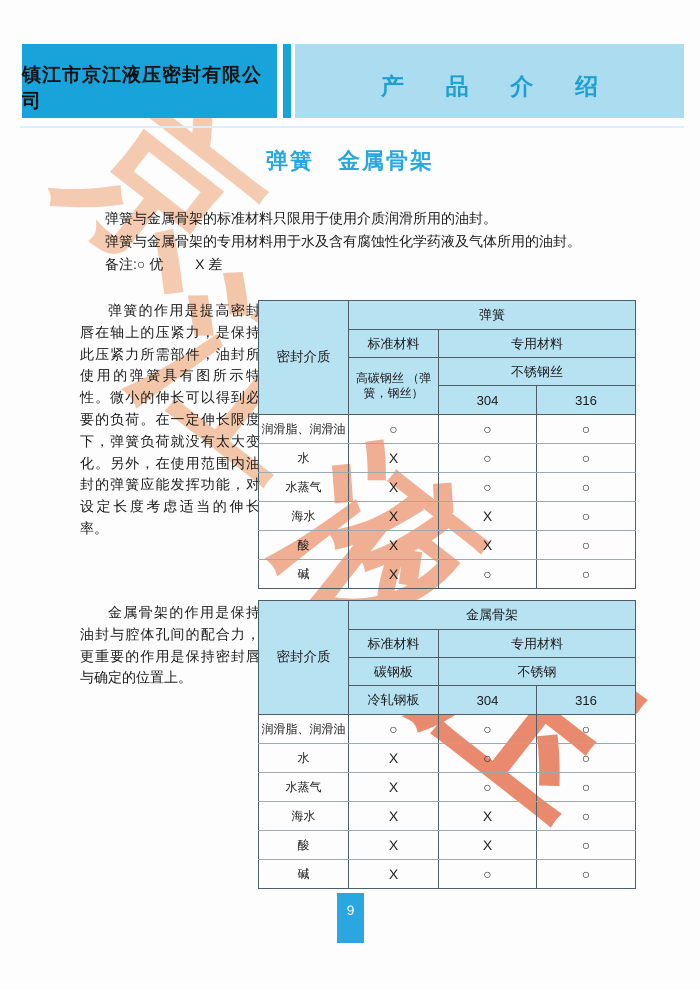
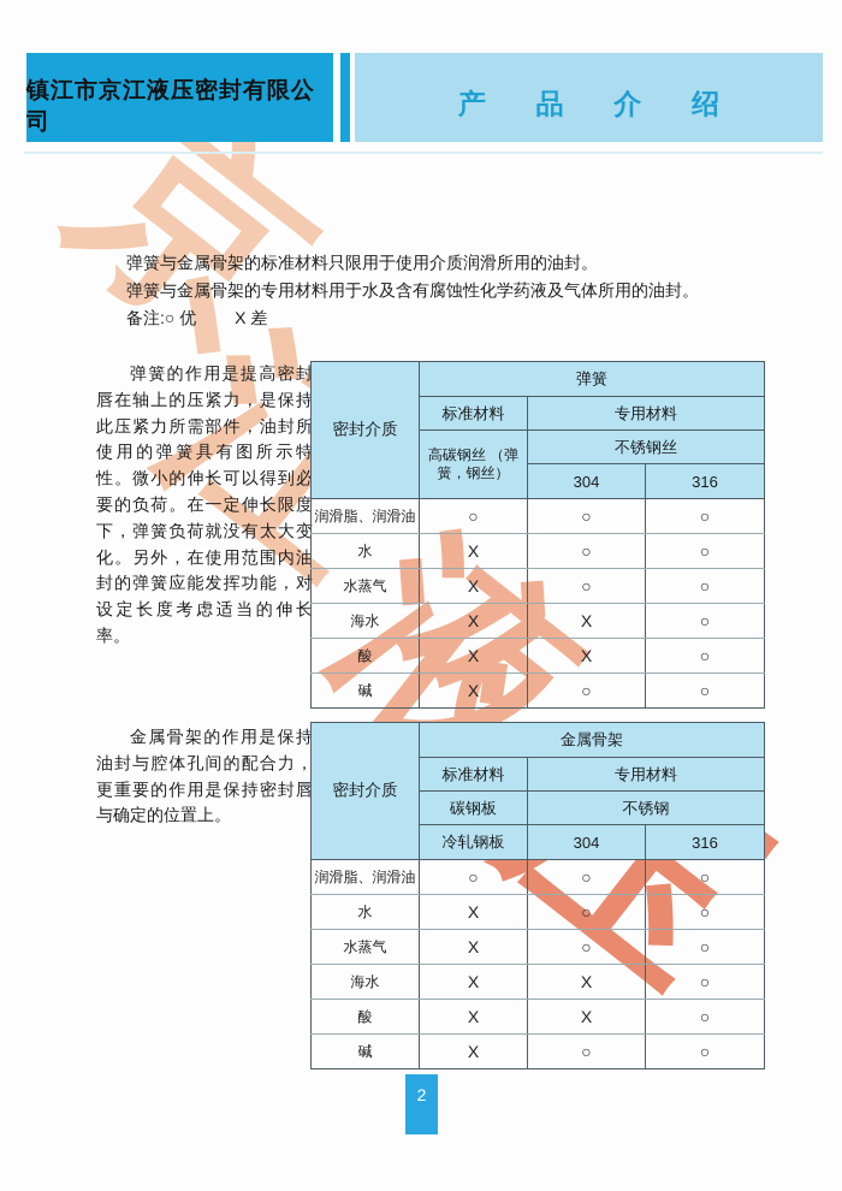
  镇江市京江液压密封有限公司
  产 品 介 绍
- 弹簧 金属骨架
  弹簧与金属骨架的标准材料只限用于使用介质润滑所用的油封。
  弹簧与金属骨架的专用材料用于水及含有腐蚀性化学药液及气体所用的油封。
  备注:○ 优 X 差
  弹簧的作用是提高密封唇在轴上的压紧力，是保持此压紧力所需部件，油封所使用的弹簧具有图所示特性。微小的伸长可以得到必要的负荷。在一定伸长限度下，弹簧负荷就没有太大变化。另外，在使用范围内油封的弹簧应能发挥功能，对设定长度考虑适当的伸长率。
  密封介质	弹簧
  标准材料	专用材料
  高碳钢丝 （弹簧，钢丝）	不锈钢丝
  304	316
  润滑脂、润滑油	○	○	○
  水	X	○	○
  水蒸气	X	○	○
  海水	X	X	○
  酸	X	X	○
  碱	X	○	○
  金属骨架的作用是保持油封与腔体孔间的配合力，更重要的作用是保持密封唇与确定的位置上。
  密封介质	金属骨架
  标准材料	专用材料
  碳钢板	不锈钢
  冷轧钢板	304	316
  润滑脂、润滑油	○	○	○
  水	X	○	○
  水蒸气	X	○	○
  海水	X	X	○
  酸	X	X	○
  碱	X	○	○
- 9
+ 2
